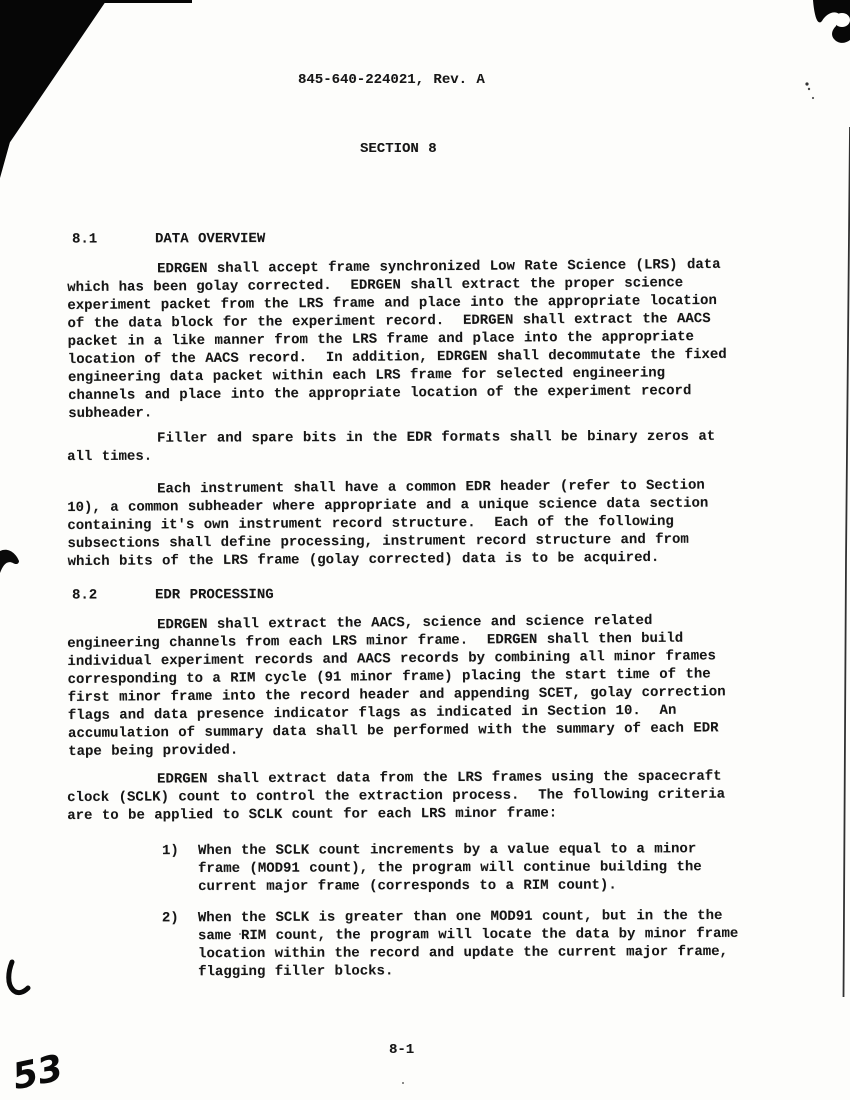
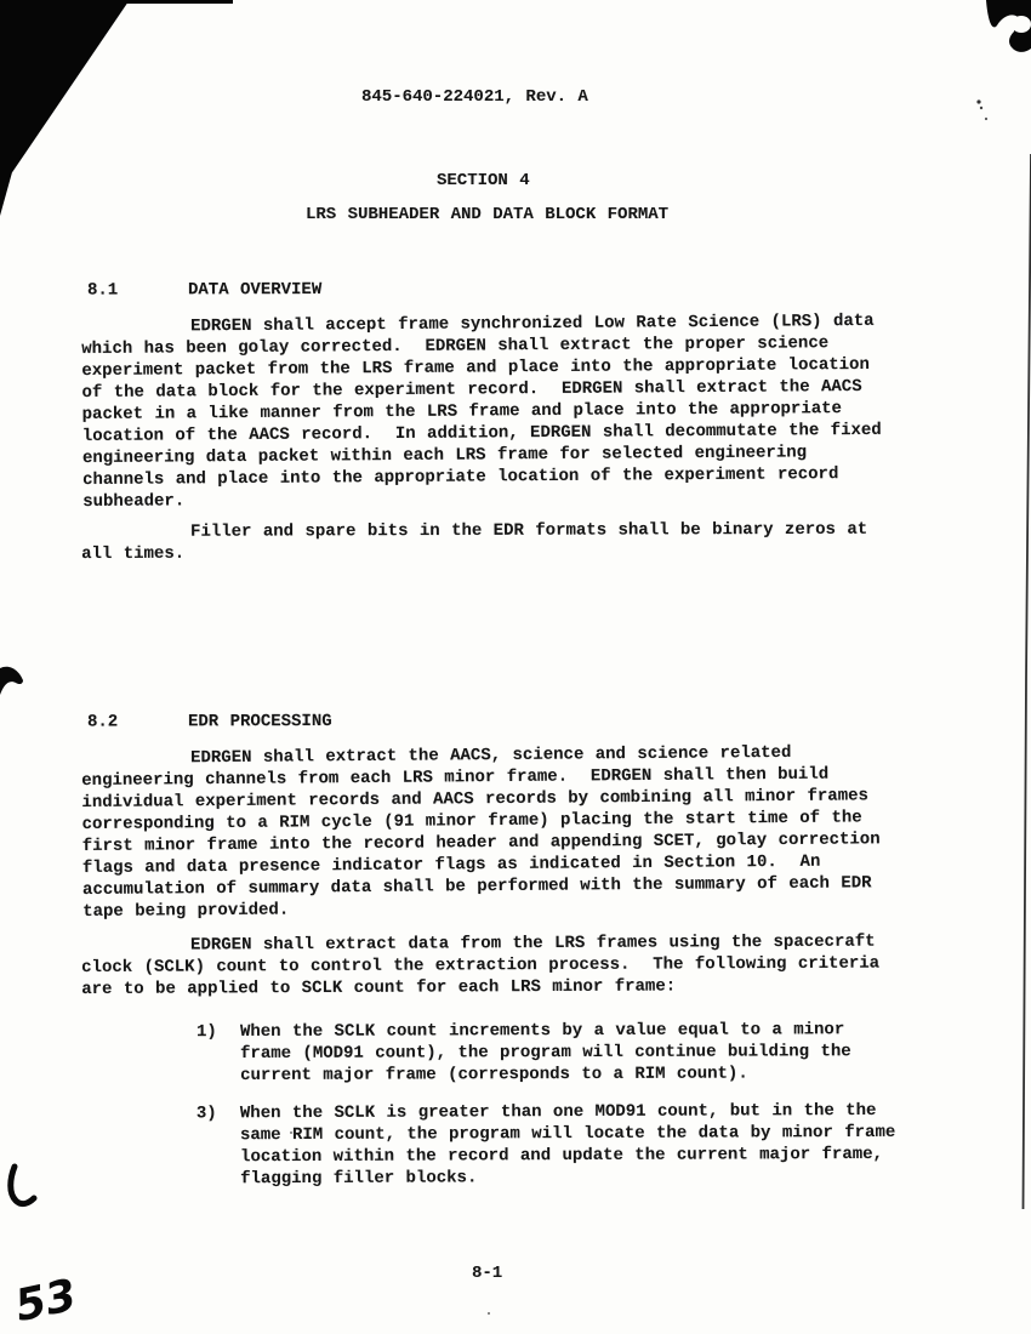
  845-640-224021, Rev. A
- SECTION 8
+ SECTION 4
+ LRS SUBHEADER AND DATA BLOCK FORMAT
  8.1
  DATA OVERVIEW
  EDRGEN shall accept frame synchronized Low Rate Science (LRS) data
  which has been golay corrected. EDRGEN shall extract the proper science
  experiment packet from the LRS frame and place into the appropriate location
  of the data block for the experiment record. EDRGEN shall extract the AACS
  packet in a like manner from the LRS frame and place into the appropriate
  location of the AACS record. In addition, EDRGEN shall decommutate the fixed
  engineering data packet within each LRS frame for selected engineering
  channels and place into the appropriate location of the experiment record
  subheader.
  Filler and spare bits in the EDR formats shall be binary zeros at
  all times.
- Each instrument shall have a common EDR header (refer to Section
- 10), a common subheader where appropriate and a unique science data section
- containing it's own instrument record structure. Each of the following
- subsections shall define processing, instrument record structure and from
- which bits of the LRS frame (golay corrected) data is to be acquired.
  8.2
  EDR PROCESSING
  EDRGEN shall extract the AACS, science and science related
  engineering channels from each LRS minor frame. EDRGEN shall then build
  individual experiment records and AACS records by combining all minor frames
  corresponding to a RIM cycle (91 minor frame) placing the start time of the
  first minor frame into the record header and appending SCET, golay correction
  flags and data presence indicator flags as indicated in Section 10. An
  accumulation of summary data shall be performed with the summary of each EDR
  tape being provided.
  EDRGEN shall extract data from the LRS frames using the spacecraft
  clock (SCLK) count to control the extraction process. The following criteria
  are to be applied to SCLK count for each LRS minor frame:
  1)
  When the SCLK count increments by a value equal to a minor
  frame (MOD91 count), the program will continue building the
  current major frame (corresponds to a RIM count).
- 2)
+ 3)
  When the SCLK is greater than one MOD91 count, but in the the
  same RIM count, the program will locate the data by minor frame
  location within the record and update the current major frame,
  flagging filler blocks.
  8-1
